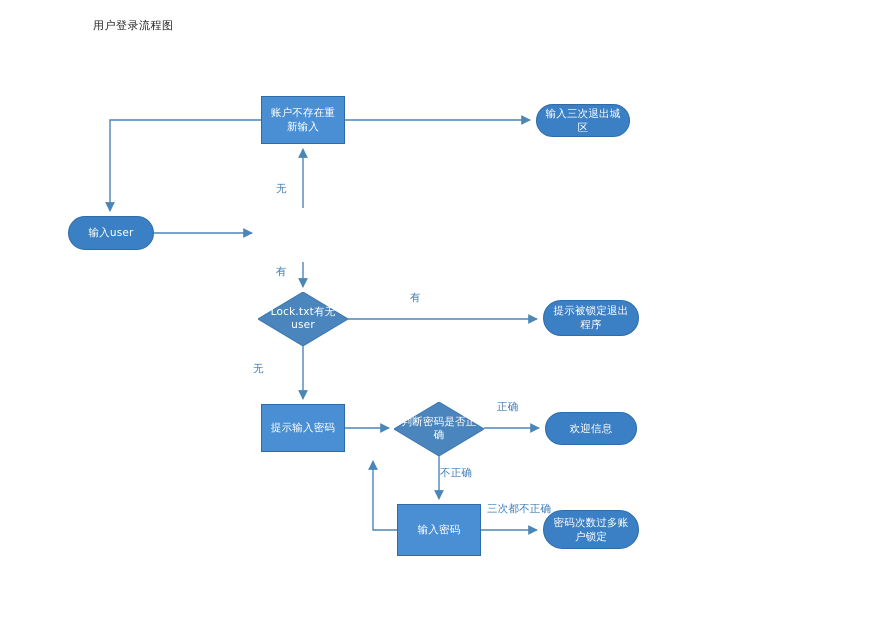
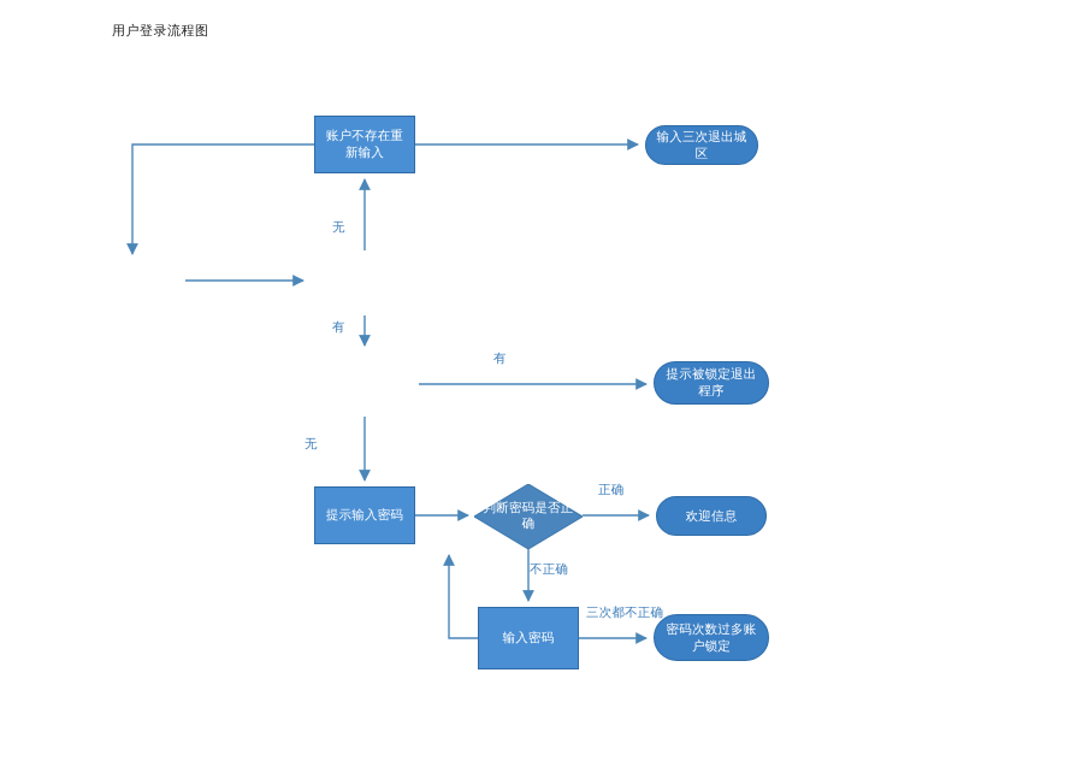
  用户登录流程图
  账户不存在重新输入
  输入三次退出城区
- 输入user
- Lock.txt有无user
  提示被锁定退出程序
  提示输入密码
  判断密码是否正确
  欢迎信息
  输入密码
  密码次数过多账户锁定
  无
  有
  有
  无
  正确
  不正确
  三次都不正确
